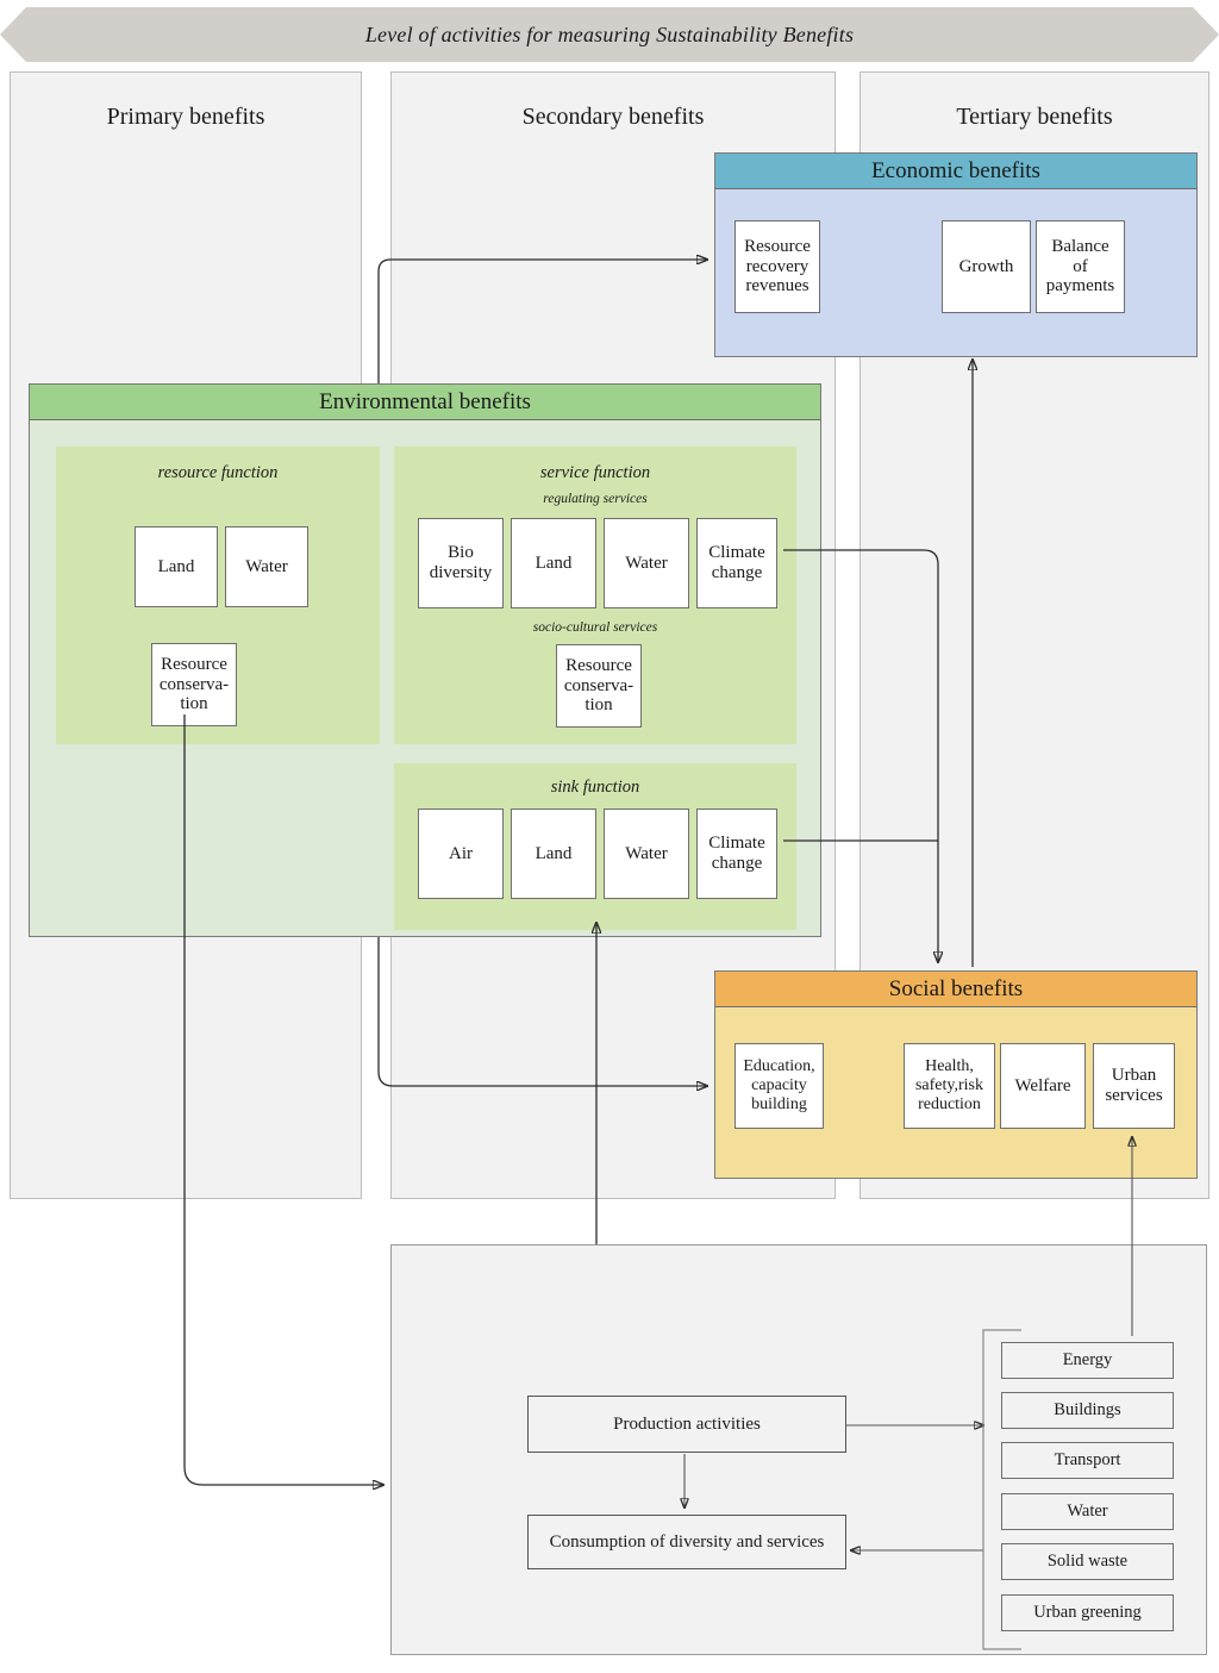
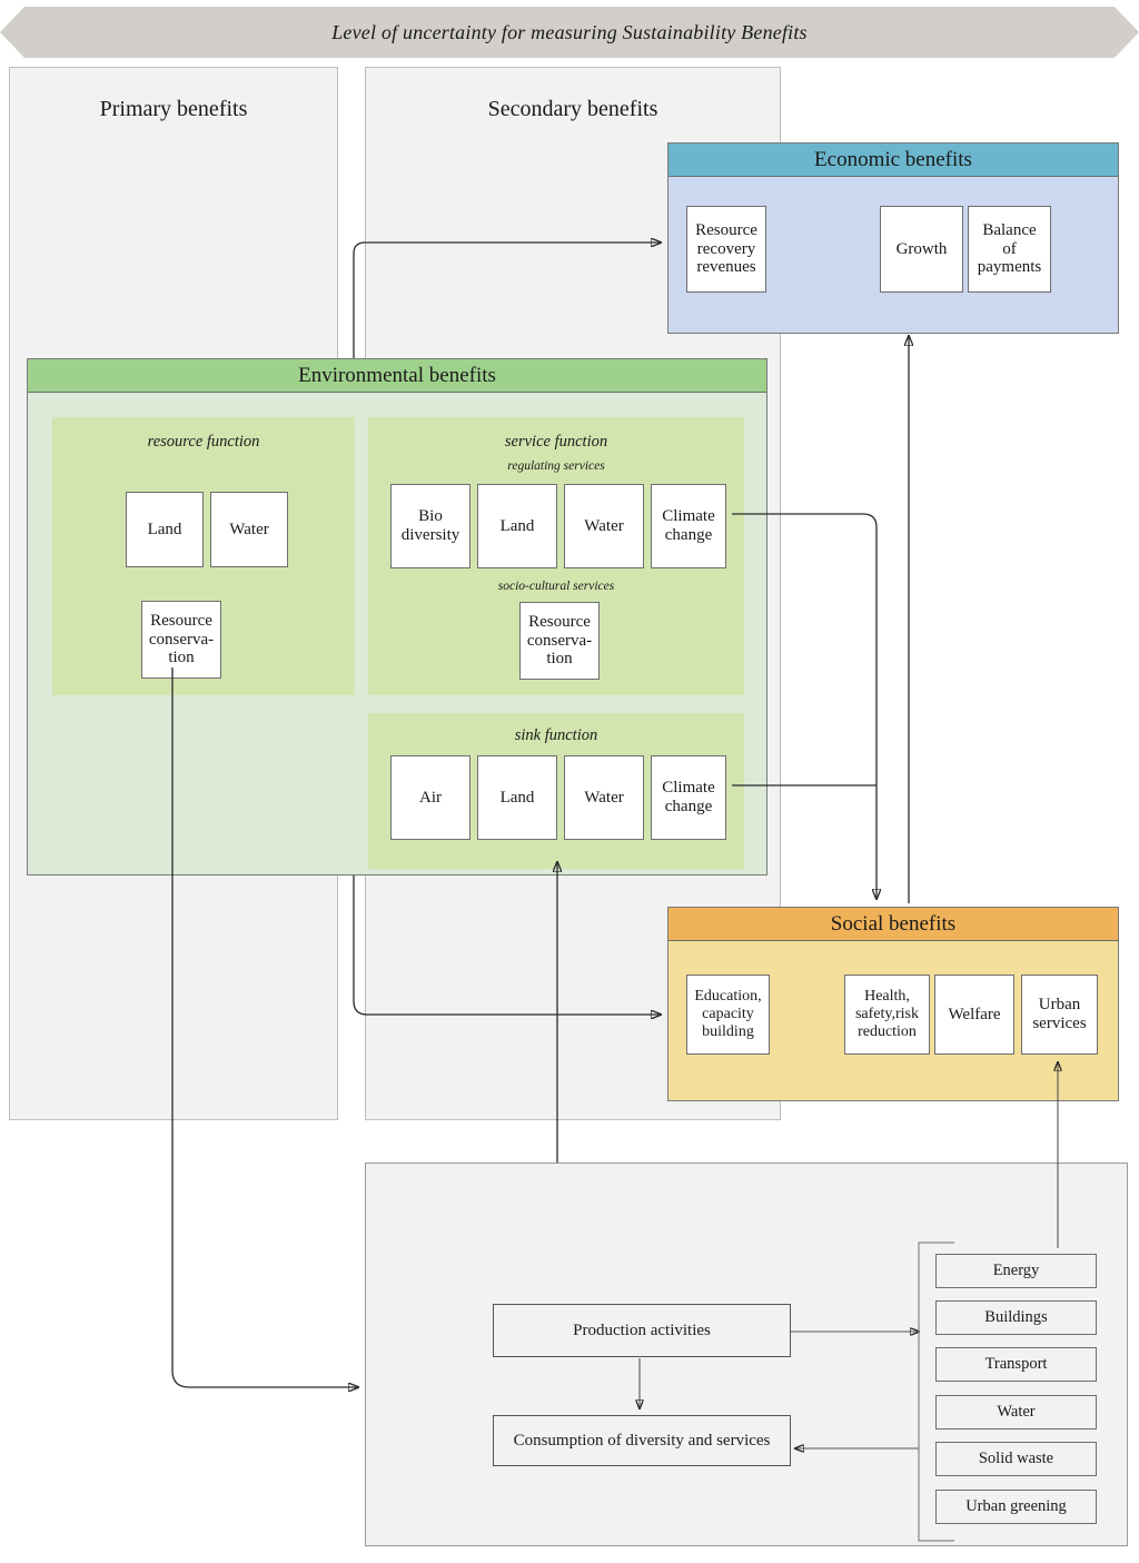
- Level of activities for measuring Sustainability Benefits
+ Level of uncertainty for measuring Sustainability Benefits
  Primary benefits
  Secondary benefits
- Tertiary benefits
  Economic benefits
  Resource
  recovery
  revenues
  Growth
  Balance
  of
  payments
  Environmental benefits
  resource function
  Land
  Water
  Resource
  conserva-
  tion
  service function
  regulating services
  Bio
  diversity
  Land
  Water
  Climate
  change
  socio-cultural services
  Resource
  conserva-
  tion
  sink function
  Air
  Land
  Water
  Climate
  change
  Social benefits
  Education,
  capacity
  building
  Health,
  safety,risk
  reduction
  Welfare
  Urban
  services
  Production activities
  Consumption of diversity and services
  Energy
  Buildings
  Transport
  Water
  Solid waste
  Urban greening
